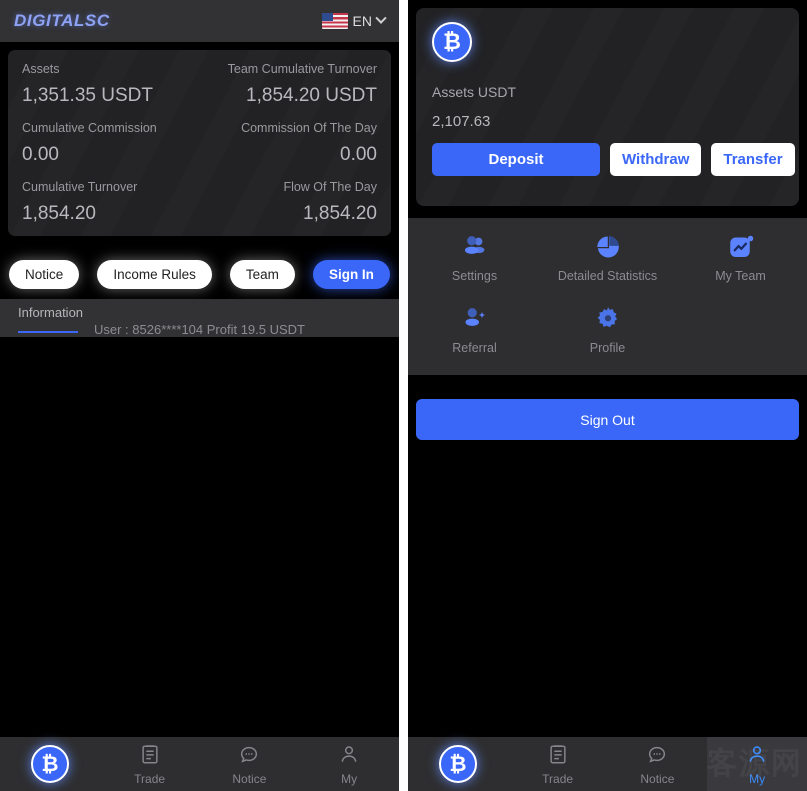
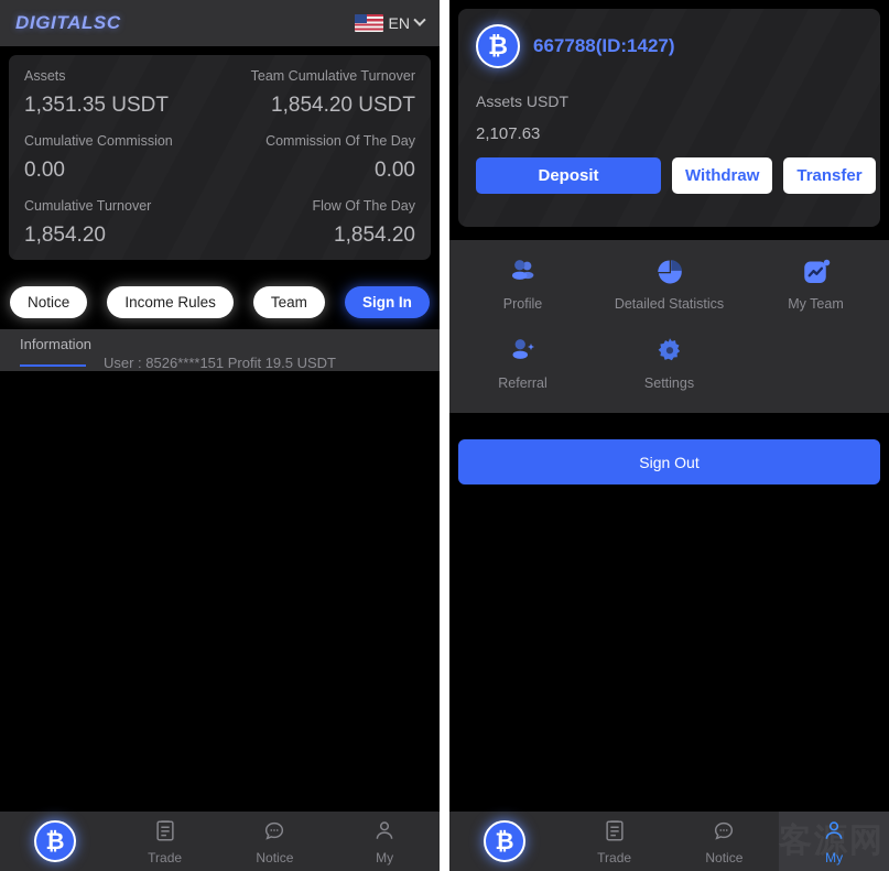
  DIGITALSC
  EN
  Assets
  Team Cumulative Turnover
  1,351.35 USDT
  1,854.20 USDT
  Cumulative Commission
  Commission Of The Day
  0.00
  0.00
  Cumulative Turnover
  Flow Of The Day
  1,854.20
  1,854.20
  Notice
  Income Rules
  Team
  Sign In
  Information
- User : 8526****104 Profit 19.5 USDT
+ User : 8526****151 Profit 19.5 USDT
  ₿
  Trade
  Notice
  My
  ₿
+ 667788(ID:1427)
  Assets USDT
  2,107.63
  Deposit
  Withdraw
  Transfer
- Settings
+ Profile
  Detailed Statistics
  My Team
  Referral
- Profile
+ Settings
  Sign Out
  ₿
  Trade
  Notice
  My
  客源网
